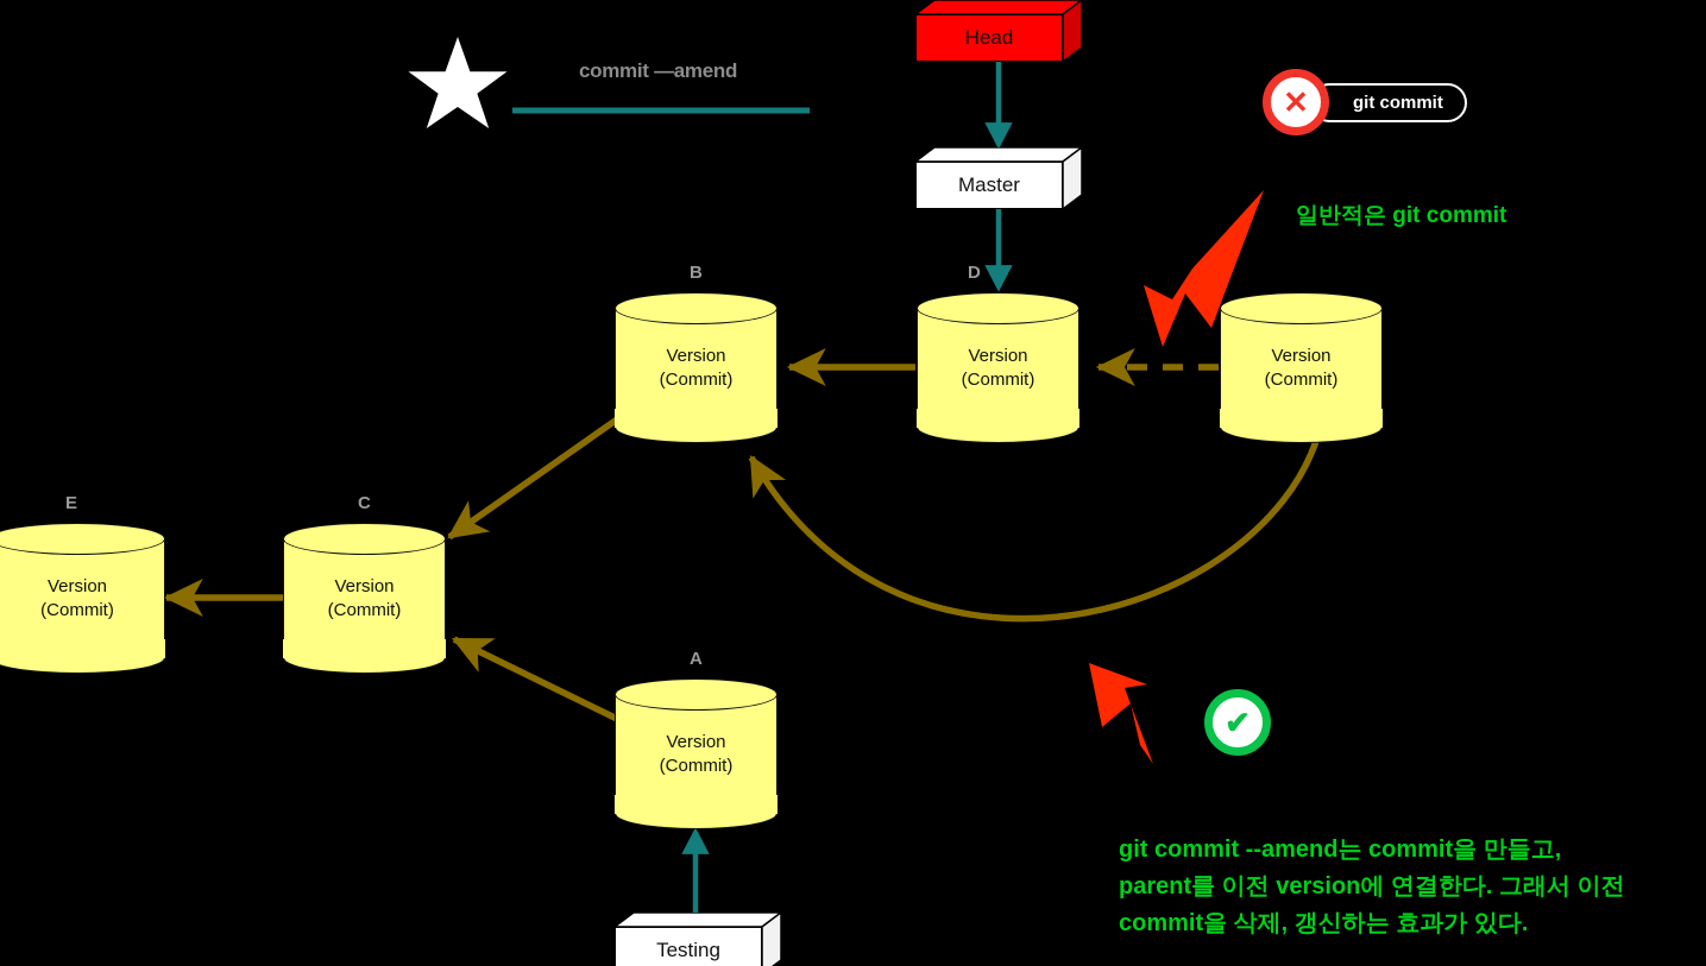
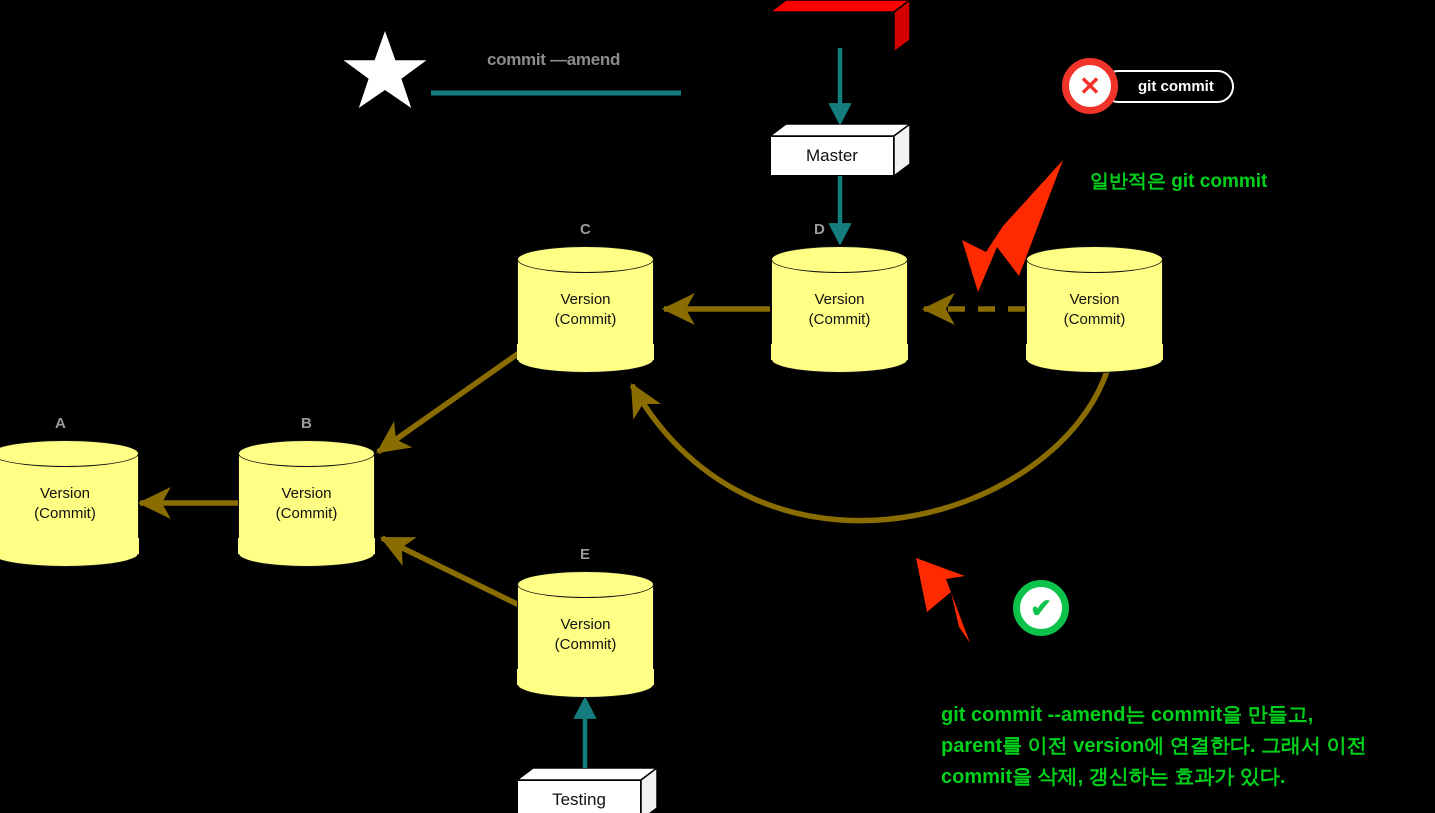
  commit —amend
- Head
  Master
  Testing
  Version
  (Commit)
- E
+ A
  Version
  (Commit)
- C
+ B
  Version
  (Commit)
- B
+ C
  Version
  (Commit)
  D
  Version
  (Commit)
- A
+ E
  Version
  (Commit)
  ✕
  git commit
  ✔
  일반적은 git commit
  git commit --amend는 commit을 만들고,
  parent를 이전 version에 연결한다. 그래서 이전
  commit을 삭제, 갱신하는 효과가 있다.
